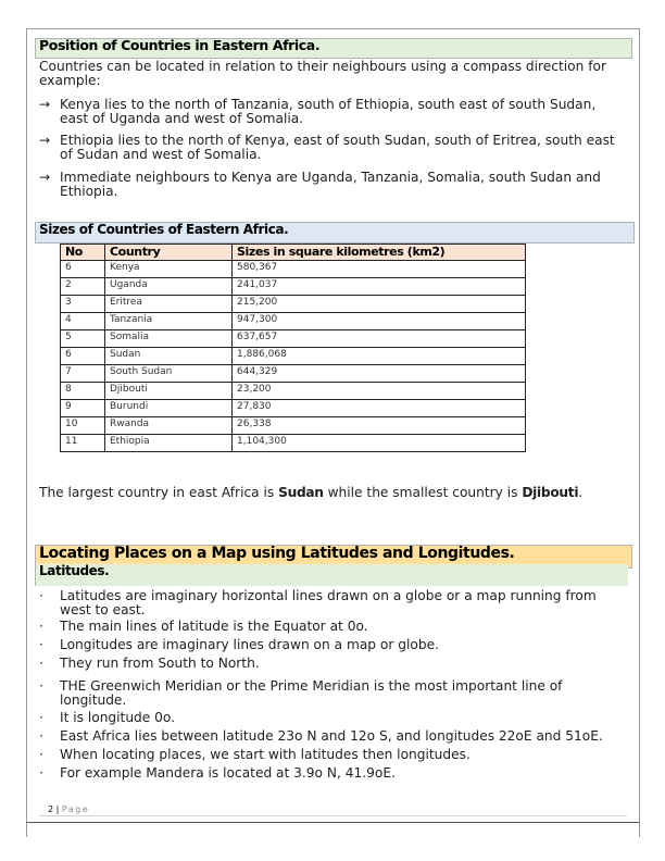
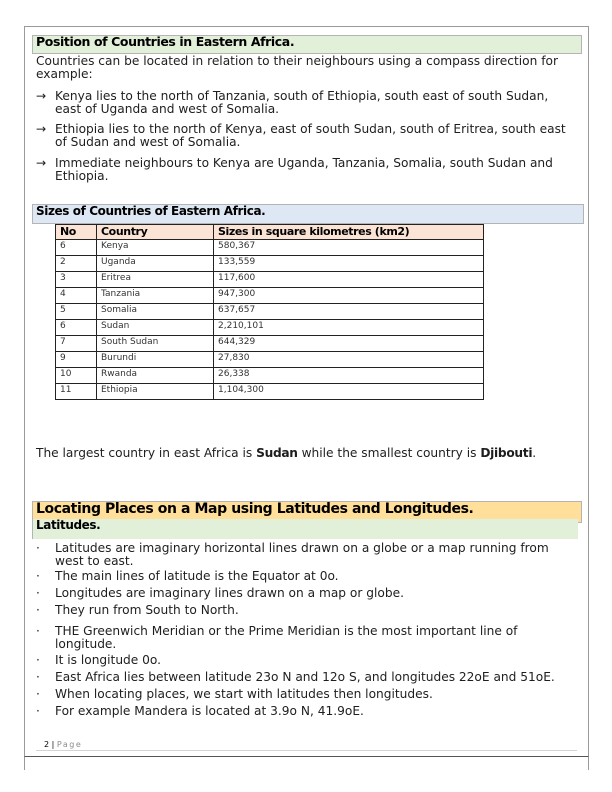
  Position of Countries in Eastern Africa.
  Countries can be located in relation to their neighbours using a compass direction for example:
  →
  Kenya lies to the north of Tanzania, south of Ethiopia, south east of south Sudan, east of Uganda and west of Somalia.
  →
  Ethiopia lies to the north of Kenya, east of south Sudan, south of Eritrea, south east of Sudan and west of Somalia.
  →
  Immediate neighbours to Kenya are Uganda, Tanzania, Somalia, south Sudan and Ethiopia.
  Sizes of Countries of Eastern Africa.
  No	Country	Sizes in square kilometres (km2)
  6	Kenya	580,367
- 2	Uganda	241,037
+ 2	Uganda	133,559
- 3	Eritrea	215,200
+ 3	Eritrea	117,600
  4	Tanzania	947,300
  5	Somalia	637,657
- 6	Sudan	1,886,068
+ 6	Sudan	2,210,101
  7	South Sudan	644,329
- 8	Djibouti	23,200
  9	Burundi	27,830
  10	Rwanda	26,338
  11	Ethiopia	1,104,300
  The largest country in east Africa is Sudan while the smallest country is Djibouti.
  Locating Places on a Map using Latitudes and Longitudes.
  Latitudes.
  ·
  Latitudes are imaginary horizontal lines drawn on a globe or a map running from west to east.
  ·
  The main lines of latitude is the Equator at 0o.
  ·
  Longitudes are imaginary lines drawn on a map or globe.
  ·
  They run from South to North.
  ·
  THE Greenwich Meridian or the Prime Meridian is the most important line of longitude.
  ·
  It is longitude 0o.
  ·
  East Africa lies between latitude 23o N and 12o S, and longitudes 22oE and 51oE.
  ·
  When locating places, we start with latitudes then longitudes.
  ·
  For example Mandera is located at 3.9o N, 41.9oE.
  2 | Page
